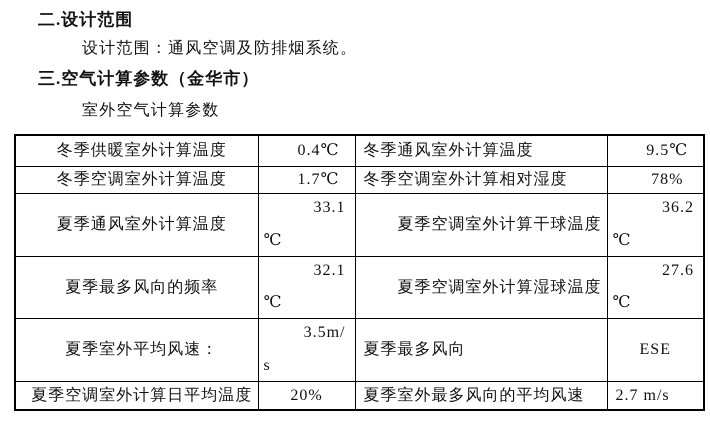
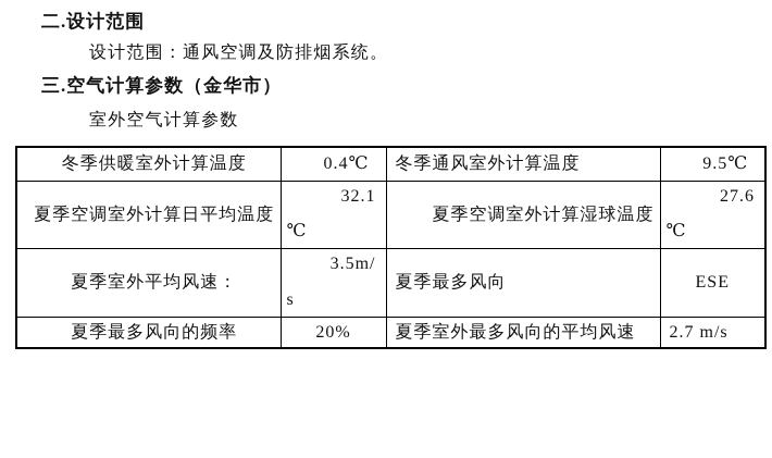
  二.设计范围
  设计范围：通风空调及防排烟系统。
  三.空气计算参数（金华市）
  室外空气计算参数
  冬季供暖室外计算温度	0.4℃	冬季通风室外计算温度	9.5℃
- 冬季空调室外计算温度	1.7℃	冬季空调室外计算相对湿度	78%
- 夏季通风室外计算温度	33.1℃	夏季空调室外计算干球温度	36.2℃
- 夏季最多风向的频率	32.1℃	夏季空调室外计算湿球温度	27.6℃
+ 夏季空调室外计算日平均温度	32.1℃	夏季空调室外计算湿球温度	27.6℃
  夏季室外平均风速：	3.5m/s	夏季最多风向	ESE
- 夏季空调室外计算日平均温度	20%	夏季室外最多风向的平均风速	2.7 m/s
+ 夏季最多风向的频率	20%	夏季室外最多风向的平均风速	2.7 m/s
